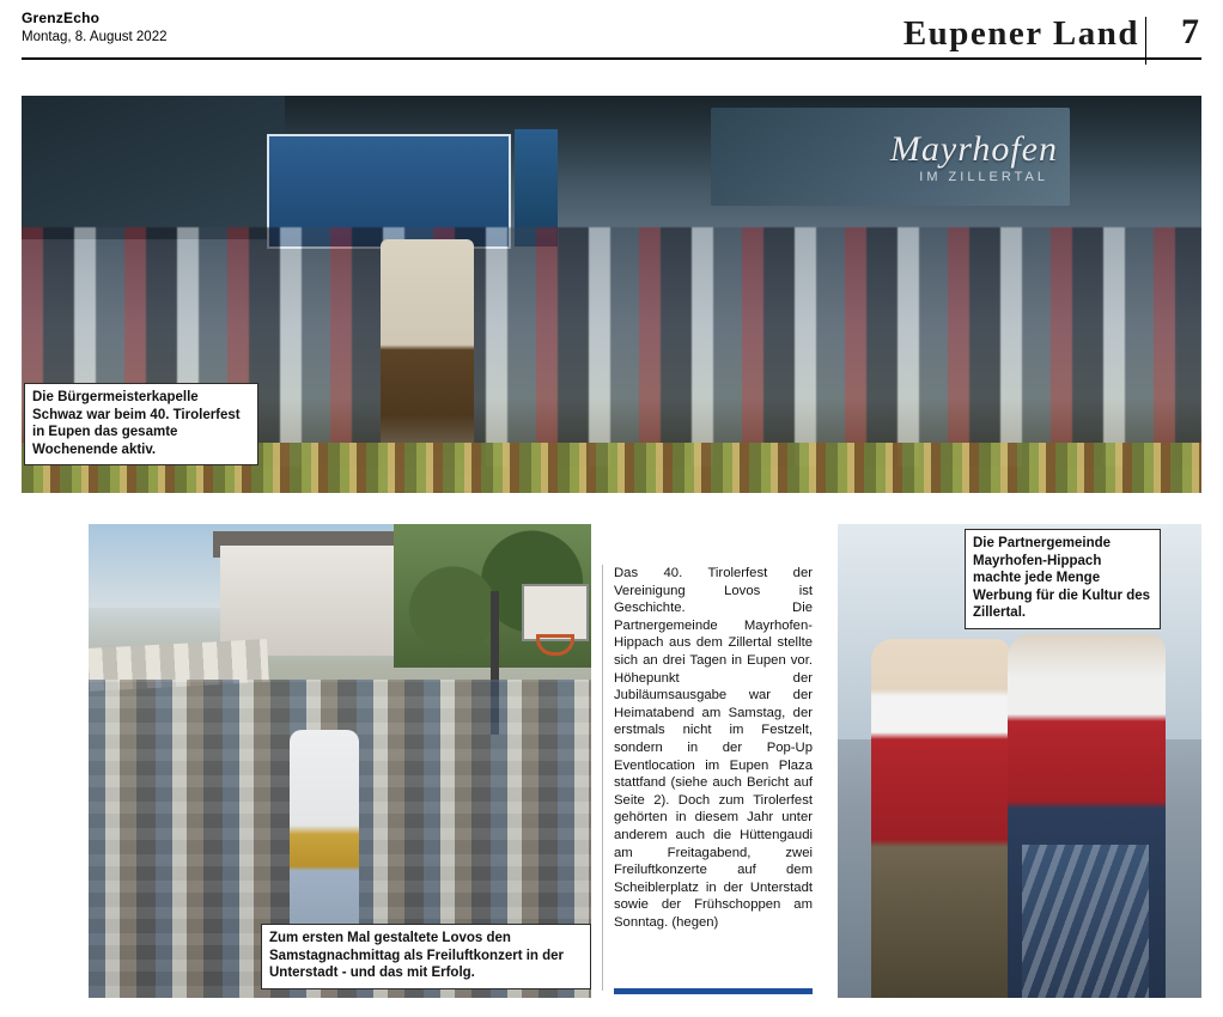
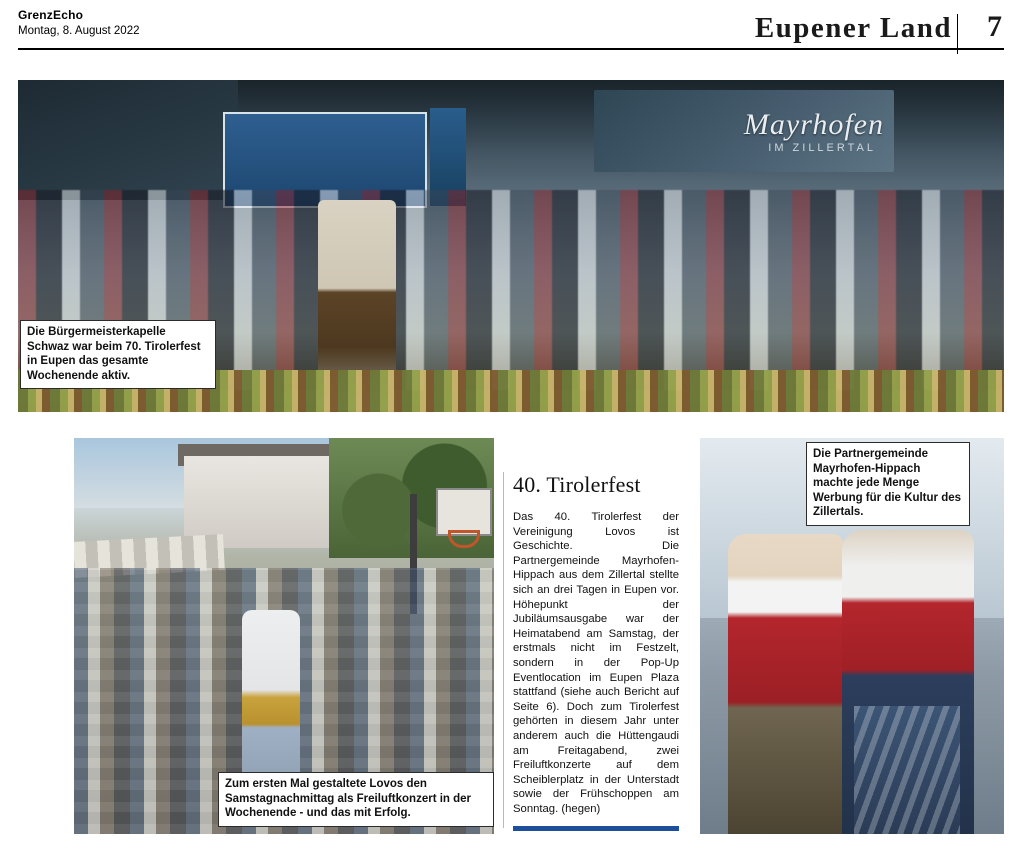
  GrenzEcho
  Montag, 8. August 2022
  Eupener Land
  7
  Mayrhofen
  IM ZILLERTAL
- Die Bürgermeisterkapelle Schwaz war beim 40. Tirolerfest in Eupen das gesamte Wochenende aktiv.
+ Die Bürgermeisterkapelle Schwaz war beim 70. Tirolerfest in Eupen das gesamte Wochenende aktiv.
- Zum ersten Mal gestaltete Lovos den Samstagnachmittag als Freiluftkonzert in der Unterstadt - und das mit Erfolg.
+ Zum ersten Mal gestaltete Lovos den Samstagnachmittag als Freiluftkonzert in der Wochenende - und das mit Erfolg.
- Die Partnergemeinde Mayrhofen-Hippach machte jede Menge Werbung für die Kultur des Zillertal.
+ Die Partnergemeinde Mayrhofen-Hippach machte jede Menge Werbung für die Kultur des Zillertals.
+ 40. Tirolerfest
- Das 40. Tirolerfest der Vereinigung Lovos ist Geschichte. Die Partnergemeinde Mayrhofen-Hippach aus dem Zillertal stellte sich an drei Tagen in Eupen vor. Höhepunkt der Jubiläumsausgabe war der Heimatabend am Samstag, der erstmals nicht im Festzelt, sondern in der Pop-Up Eventlocation im Eupen Plaza stattfand (siehe auch Bericht auf Seite 2). Doch zum Tirolerfest gehörten in diesem Jahr unter anderem auch die Hüttengaudi am Freitagabend, zwei Freiluftkonzerte auf dem Scheiblerplatz in der Unterstadt sowie der Frühschoppen am Sonntag. (hegen)
+ Das 40. Tirolerfest der Vereinigung Lovos ist Geschichte. Die Partnergemeinde Mayrhofen-Hippach aus dem Zillertal stellte sich an drei Tagen in Eupen vor. Höhepunkt der Jubiläumsausgabe war der Heimatabend am Samstag, der erstmals nicht im Festzelt, sondern in der Pop-Up Eventlocation im Eupen Plaza stattfand (siehe auch Bericht auf Seite 6). Doch zum Tirolerfest gehörten in diesem Jahr unter anderem auch die Hüttengaudi am Freitagabend, zwei Freiluftkonzerte auf dem Scheiblerplatz in der Unterstadt sowie der Frühschoppen am Sonntag. (hegen)
